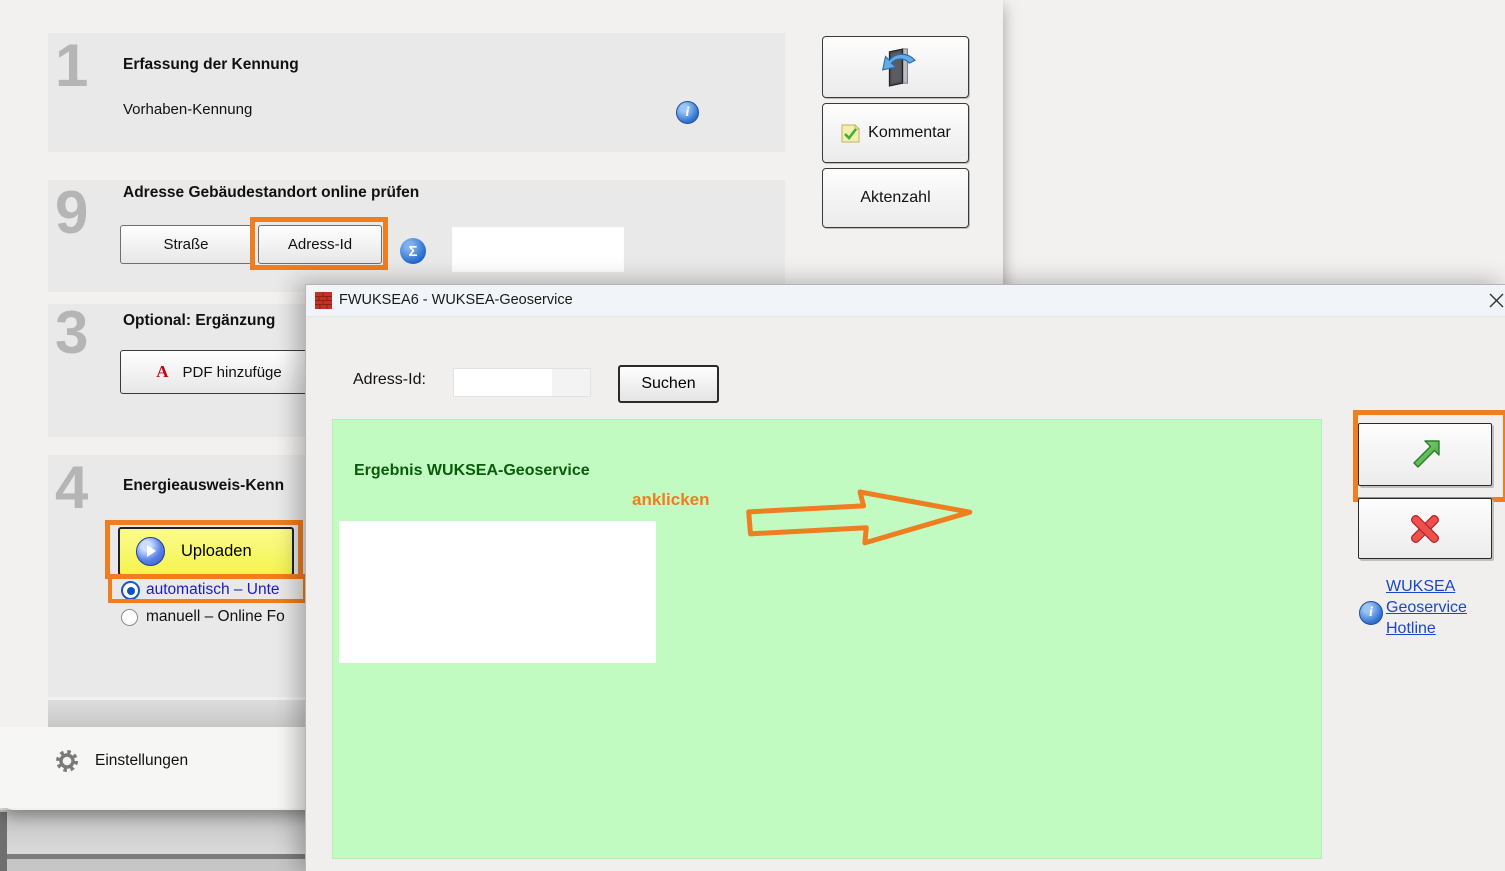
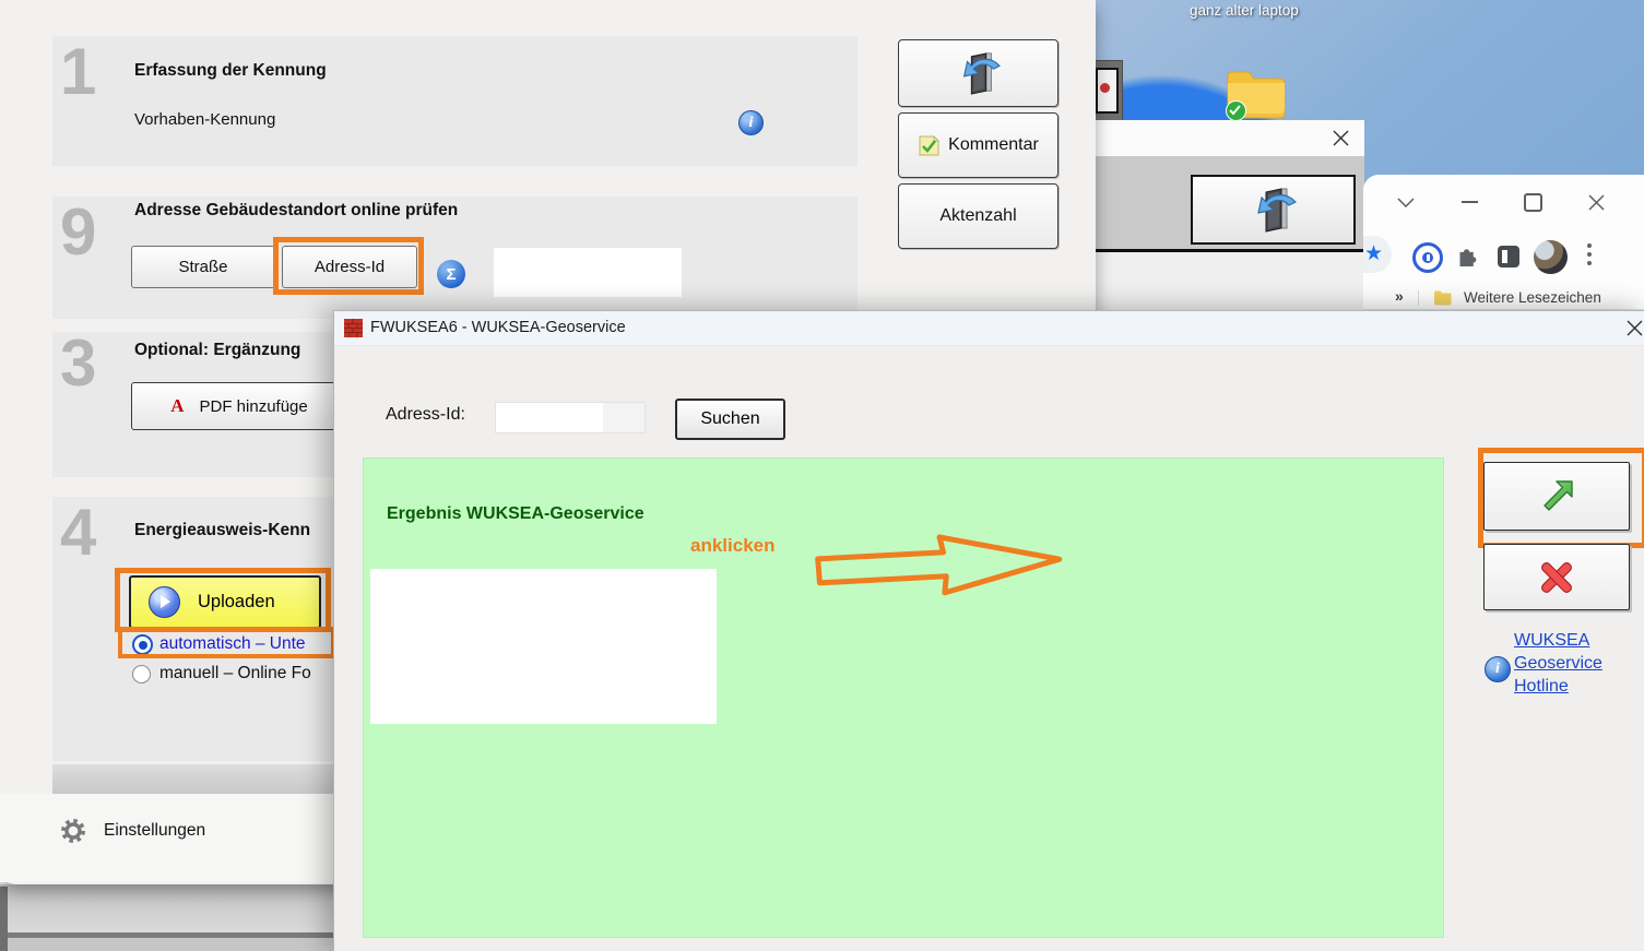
+ ganz alter laptop
+ ★
+ »
+ Weitere Lesezeichen
  1
  9
  3
  4
  Erfassung der Kennung
  Vorhaben-Kennung
  i
  Adresse Gebäudestandort online prüfen
  Straße
  Adress-Id
  Σ
  Optional: Ergänzung
  A
  PDF hinzufüge
  Energieausweis-Kenn
  Uploaden
  automatisch – Unte
  manuell – Online Fo
  Einstellungen
  Kommentar
  Aktenzahl
  FWUKSEA6 - WUKSEA-Geoservice
  Adress-Id:
  Suchen
  Ergebnis WUKSEA-Geoservice
  anklicken
  i
  WUKSEA
  Geoservice
  Hotline
